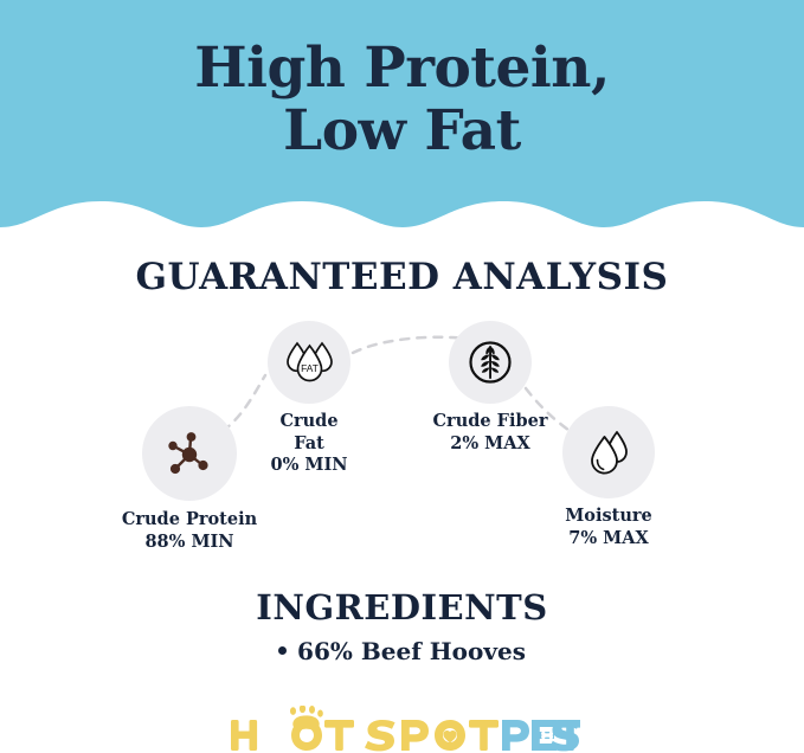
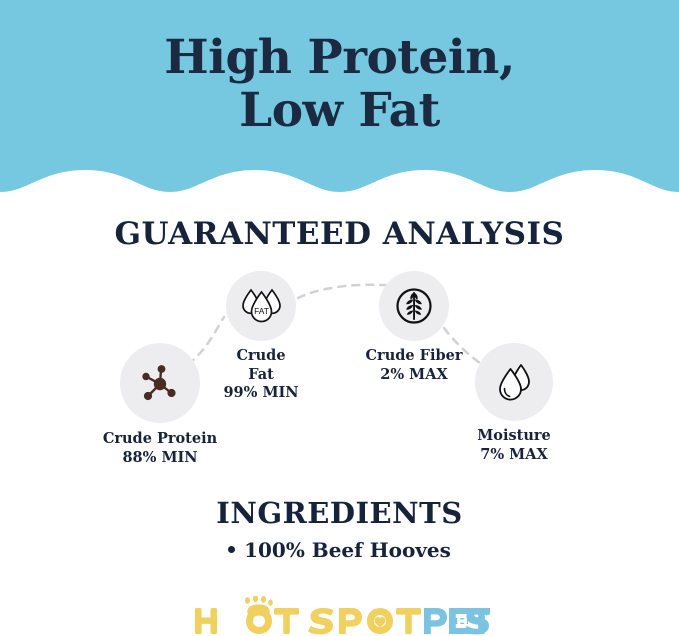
  High Protein,
  Low Fat
  GUARANTEED ANALYSIS
  Crude Protein
  88% MIN
  FAT
  Crude
  Fat
- 0% MIN
+ 99% MIN
  Crude Fiber
  2% MAX
  Moisture
  7% MAX
  INGREDIENTS
- 66% Beef Hooves
+ 100% Beef Hooves
